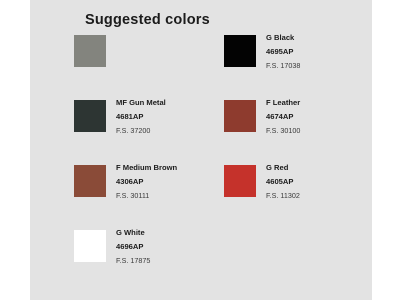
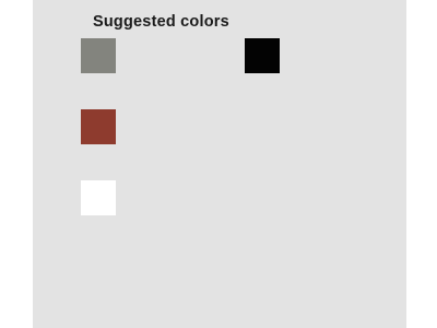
  Suggested colors
- G Black
- 4695AP
- F.S. 17038
- MF Gun Metal
- 4681AP
- F.S. 37200
- F Leather
- 4674AP
- F.S. 30100
- F Medium Brown
- 4306AP
- F.S. 30111
- G Red
- 4605AP
- F.S. 11302
- G White
- 4696AP
- F.S. 17875
